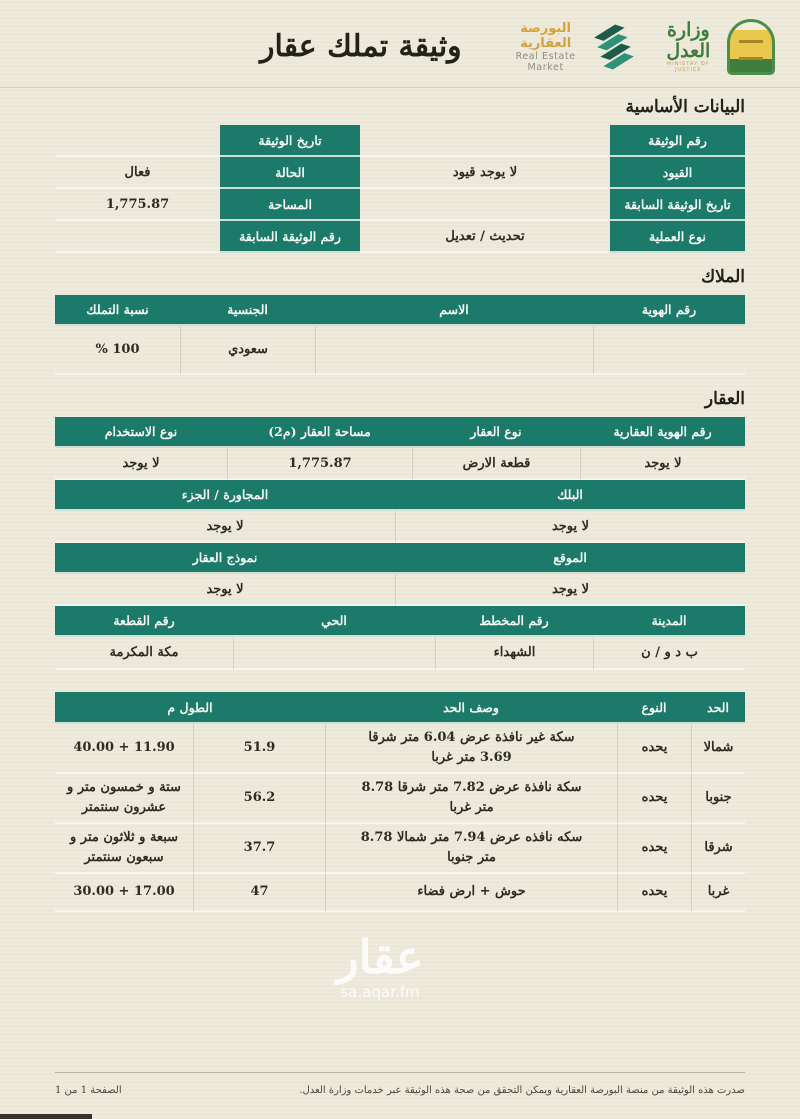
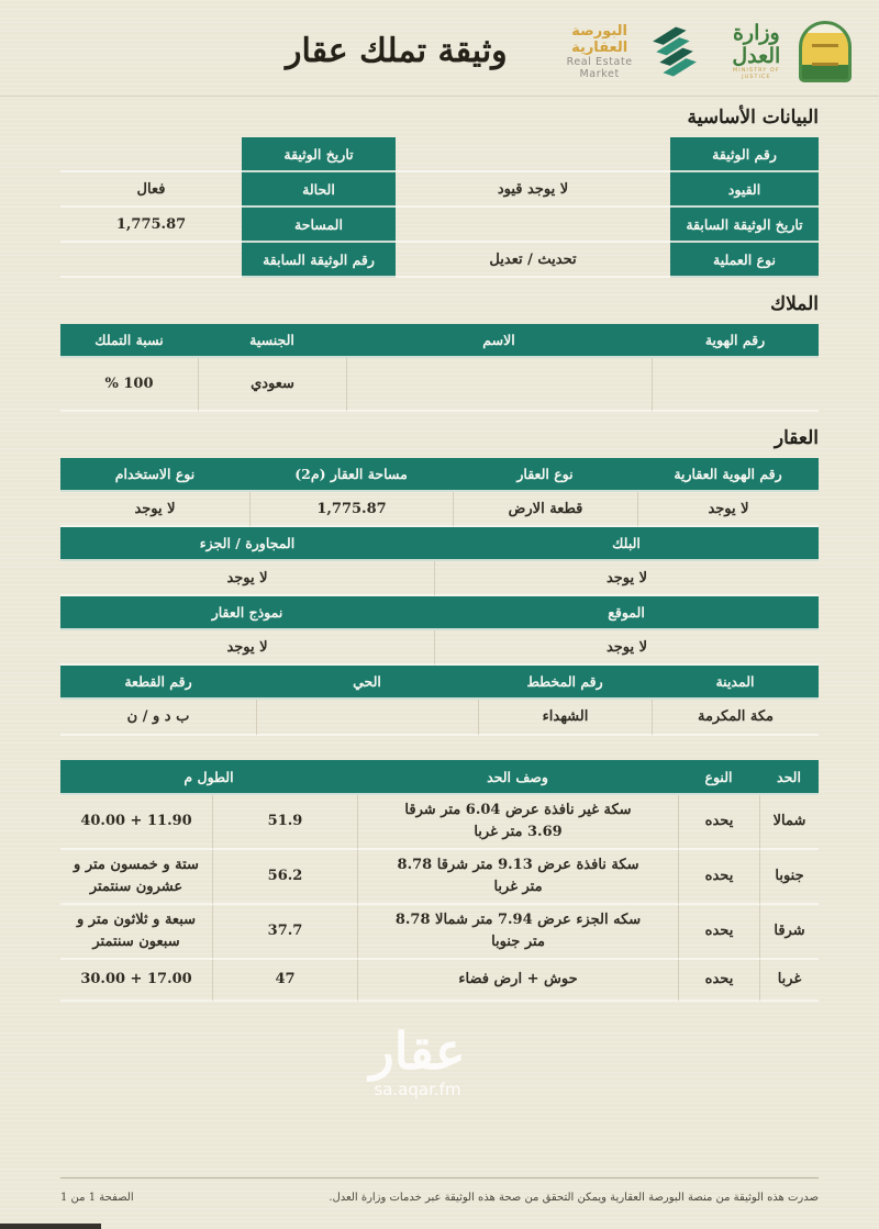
  وزارة العدل
  البورصة العقارية
  Real Estate Market
  وثيقة تملك عقار
  البيانات الأساسية
  رقم الوثيقة
  تاريخ الوثيقة
  القيود
  لا يوجد قيود
  الحالة
  فعال
  تاريخ الوثيقة السابقة
  المساحة
  1,775.87
  نوع العملية
  تحديث / تعديل
  رقم الوثيقة السابقة
  الملاك
  رقم الهوية
  الاسم
  الجنسية
  نسبة التملك
  سعودي
  % 100
  العقار
  رقم الهوية العقارية
  نوع العقار
  مساحة العقار (م2)
  نوع الاستخدام
  لا يوجد
  قطعة الارض
  1,775.87
  لا يوجد
  البلك
  المجاورة / الجزء
  لا يوجد
  لا يوجد
  الموقع
  نموذج العقار
  لا يوجد
  لا يوجد
  المدينة
  رقم المخطط
  الحي
  رقم القطعة
- ب د و / ن
+ مكة المكرمة
  الشهداء
- مكة المكرمة
+ ب د و / ن
  الحد
  النوع
  وصف الحد
  الطول م
  شمالا
  يحده
  سكة غير نافذة عرض 6.04 متر شرقا
  3.69 متر غربا
  51.9
  40.00 + 11.90
  جنوبا
  يحده
- سكة نافذة عرض 7.82 متر شرقا 8.78
+ سكة نافذة عرض 9.13 متر شرقا 8.78
  متر غربا
  56.2
  ستة و خمسون متر و عشرون سنتمتر
  شرقا
  يحده
- سكه نافذه عرض 7.94 متر شمالا 8.78
+ سكه الجزء عرض 7.94 متر شمالا 8.78
  متر جنوبا
  37.7
  سبعة و ثلاثون متر و سبعون سنتمتر
  غربا
  يحده
  حوش + ارض فضاء
  47
  30.00 + 17.00
  عقار
  sa.aqar.fm
  صدرت هذه الوثيقة من منصة البورصة العقارية ويمكن التحقق من صحة هذه الوثيقة عبر خدمات وزارة العدل.
  الصفحة 1 من 1
